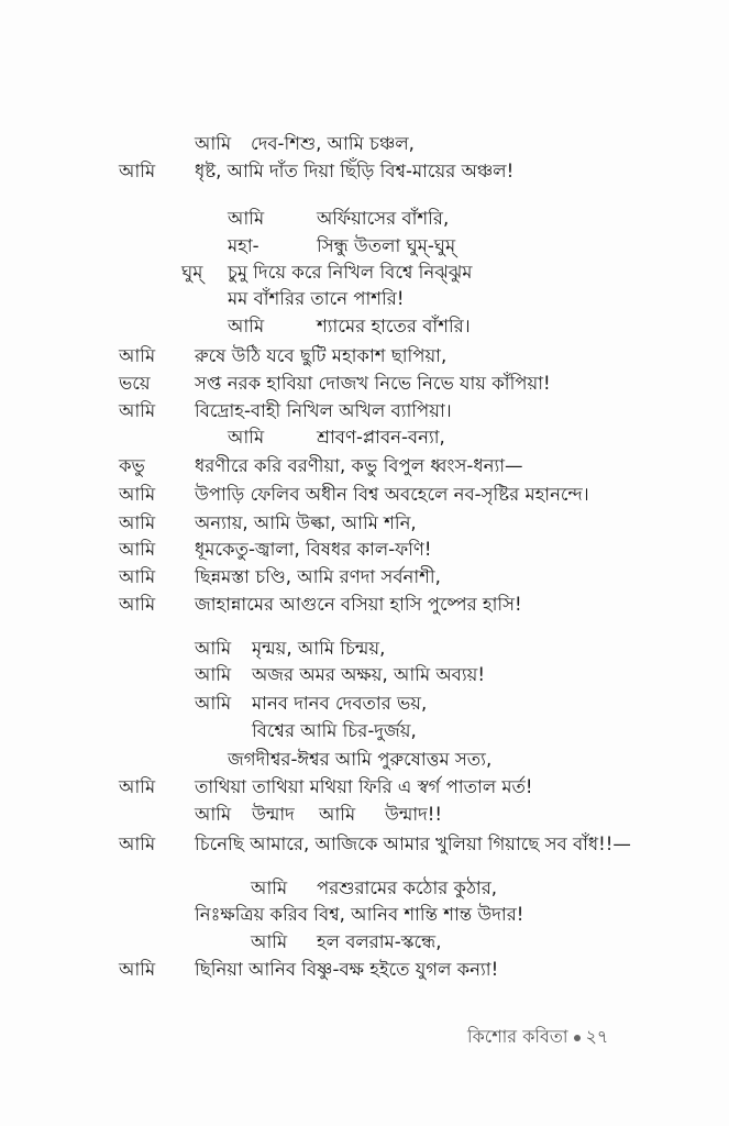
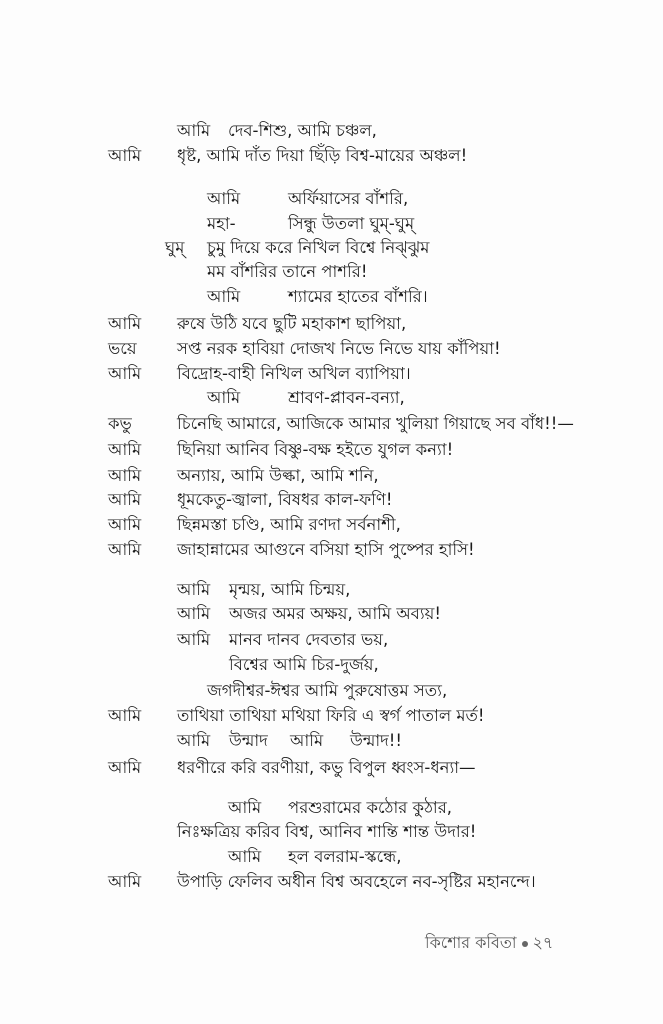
  আমি
  দেব-শিশু, আমি চঞ্চল,
  আমি
  ধৃষ্ট, আমি দাঁত দিয়া ছিঁড়ি বিশ্ব-মায়ের অঞ্চল!
  আমি
  অর্ফিয়াসের বাঁশরি,
  মহা-
  সিন্ধু উতলা ঘুম্‌-ঘুম্‌
  ঘুম্‌
  চুমু দিয়ে করে নিখিল বিশ্বে নিঝ্‌ঝুম
  মম বাঁশরির তানে পাশরি!
  আমি
  শ্যামের হাতের বাঁশরি।
  আমি
  রুষে উঠি যবে ছুটি মহাকাশ ছাপিয়া,
  ভয়ে
  সপ্ত নরক হাবিয়া দোজখ নিভে নিভে যায় কাঁপিয়া!
  আমি
  বিদ্রোহ-বাহী নিখিল অখিল ব্যাপিয়া।
  আমি
  শ্রাবণ-প্লাবন-বন্যা,
  কভু
- ধরণীরে করি বরণীয়া, কভু বিপুল ধ্বংস-ধন্যা—
+ চিনেছি আমারে, আজিকে আমার খুলিয়া গিয়াছে সব বাঁধ!!—
  আমি
- উপাড়ি ফেলিব অধীন বিশ্ব অবহেলে নব-সৃষ্টির মহানন্দে।
+ ছিনিয়া আনিব বিষ্ণু-বক্ষ হইতে যুগল কন্যা!
  আমি
  অন্যায়, আমি উল্কা, আমি শনি,
  আমি
  ধূমকেতু-জ্বালা, বিষধর কাল-ফণি!
  আমি
  ছিন্নমস্তা চণ্ডি, আমি রণদা সর্বনাশী,
  আমি
  জাহান্নামের আগুনে বসিয়া হাসি পুষ্পের হাসি!
  আমি
  মৃন্ময়, আমি চিন্ময়,
  আমি
  অজর অমর অক্ষয়, আমি অব্যয়!
  আমি
  মানব দানব দেবতার ভয়,
  বিশ্বের আমি চির-দুর্জয়,
  জগদীশ্বর-ঈশ্বর আমি পুরুষোত্তম সত্য,
  আমি
  তাথিয়া তাথিয়া মথিয়া ফিরি এ স্বর্গ পাতাল মর্ত!
  আমি
  উন্মাদ
  আমি
  উন্মাদ!!
  আমি
- চিনেছি আমারে, আজিকে আমার খুলিয়া গিয়াছে সব বাঁধ!!—
+ ধরণীরে করি বরণীয়া, কভু বিপুল ধ্বংস-ধন্যা—
  আমি
  পরশুরামের কঠোর কুঠার,
  নিঃক্ষত্রিয় করিব বিশ্ব, আনিব শান্তি শান্ত উদার!
  আমি
  হল বলরাম-স্কন্ধে,
  আমি
- ছিনিয়া আনিব বিষ্ণু-বক্ষ হইতে যুগল কন্যা!
+ উপাড়ি ফেলিব অধীন বিশ্ব অবহেলে নব-সৃষ্টির মহানন্দে।
  কিশোর কবিতা ২৭
